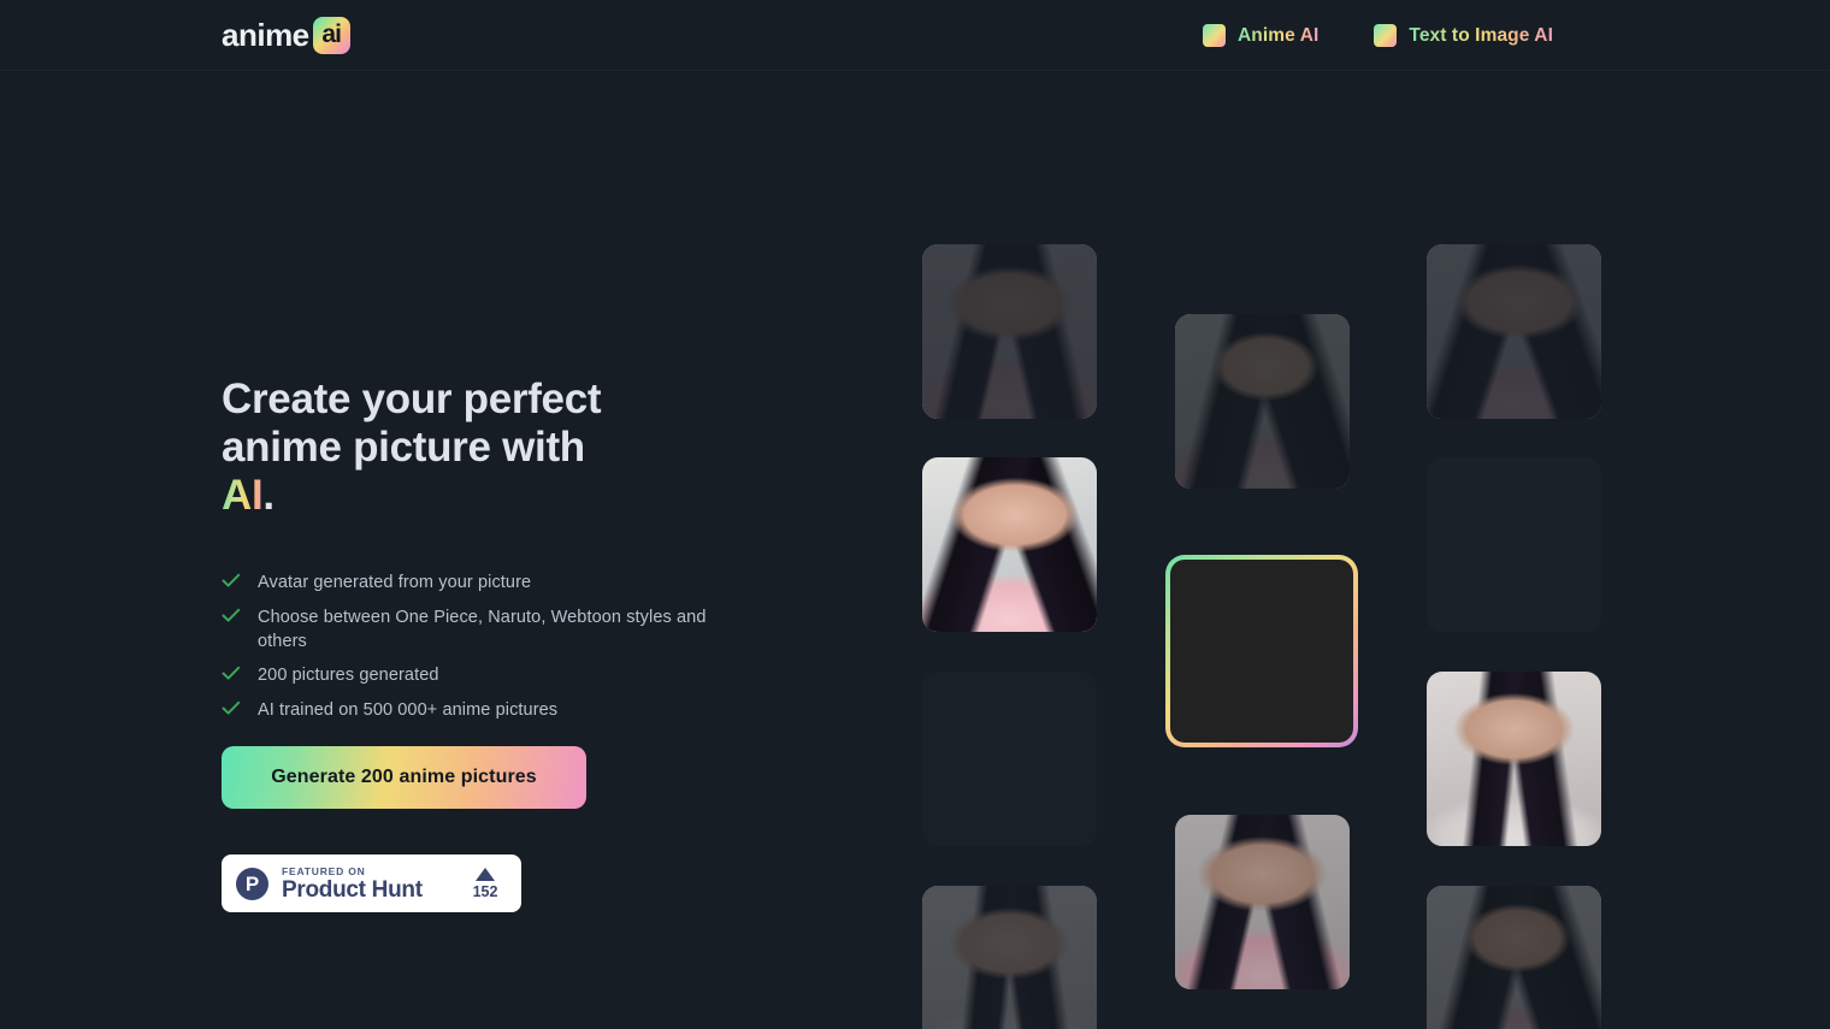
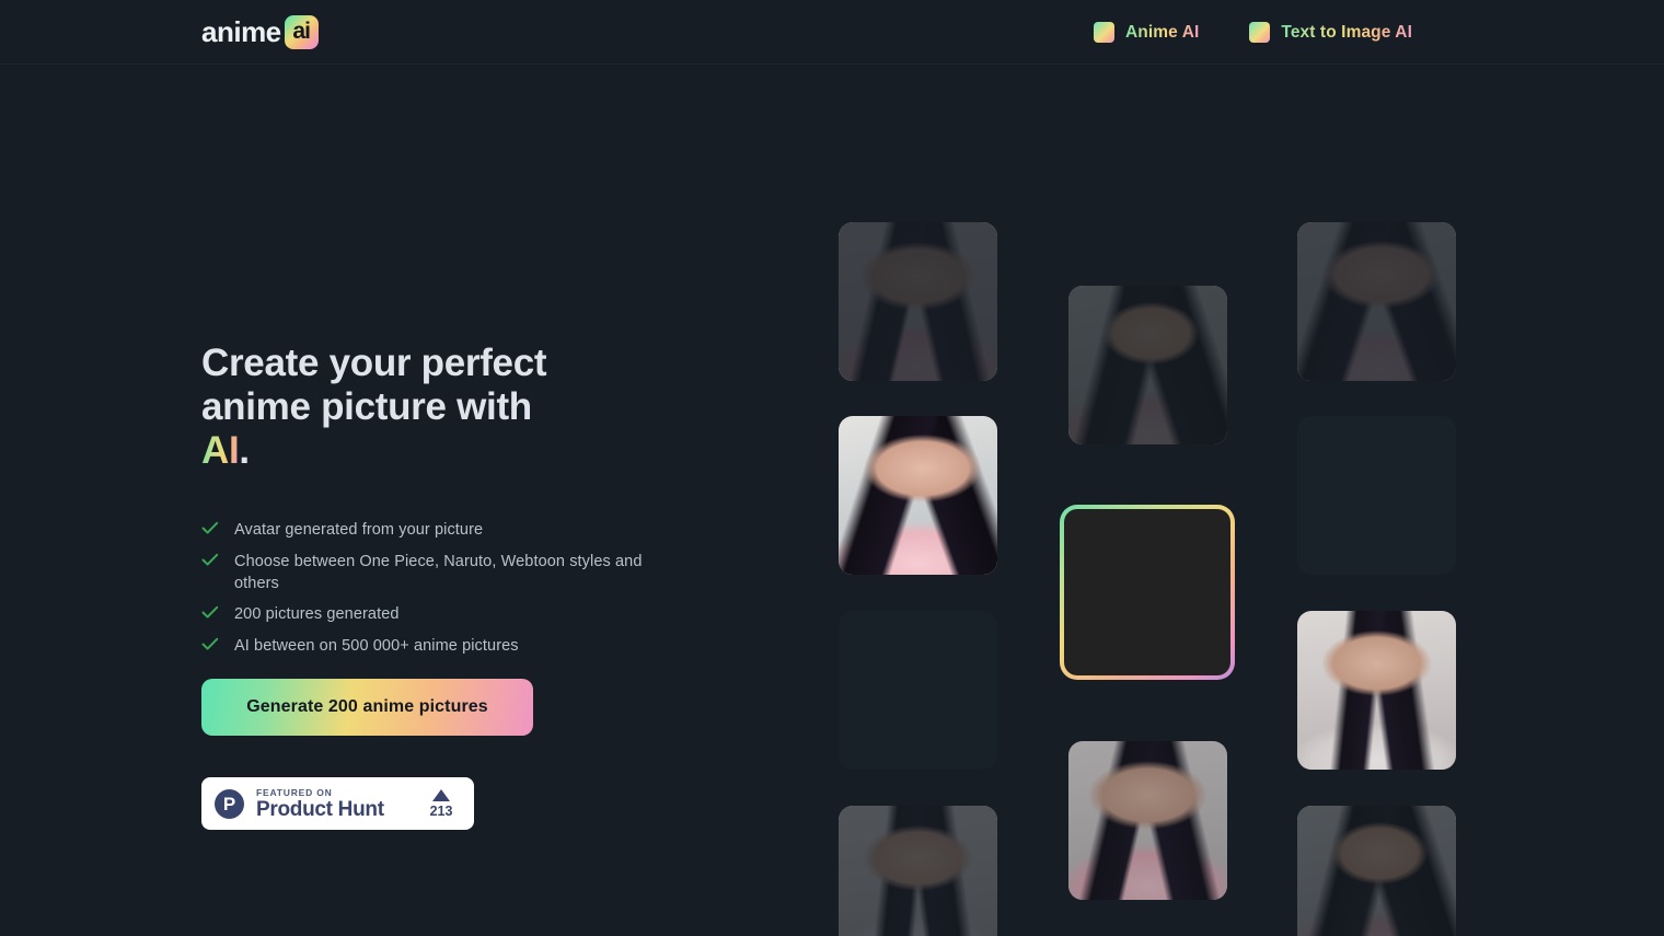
  anime
  ai
  Anime AI
  Text to Image AI
  Create your perfect
  anime picture with
  AI.
  Avatar generated from your picture
  Choose between One Piece, Naruto, Webtoon styles and others
  200 pictures generated
- AI trained on 500 000+ anime pictures
+ AI between on 500 000+ anime pictures
  Generate 200 anime pictures
  P
  FEATURED ON
  Product Hunt
- 152
+ 213
